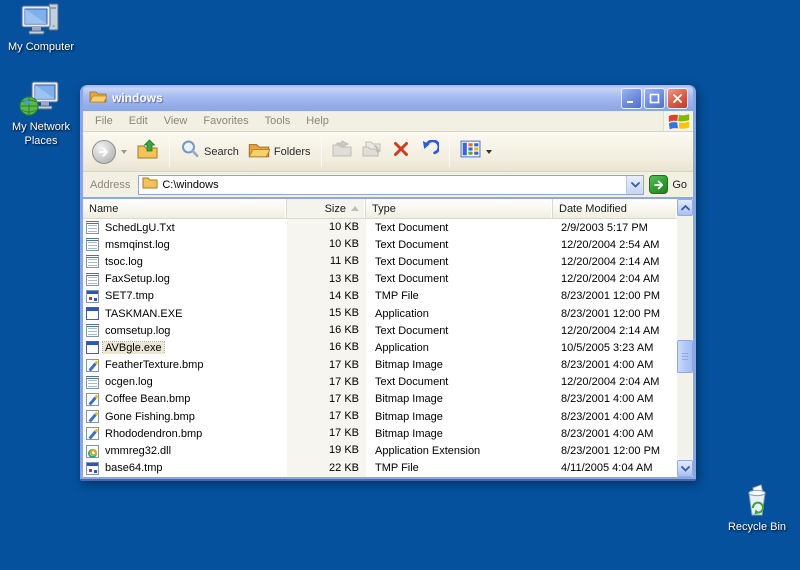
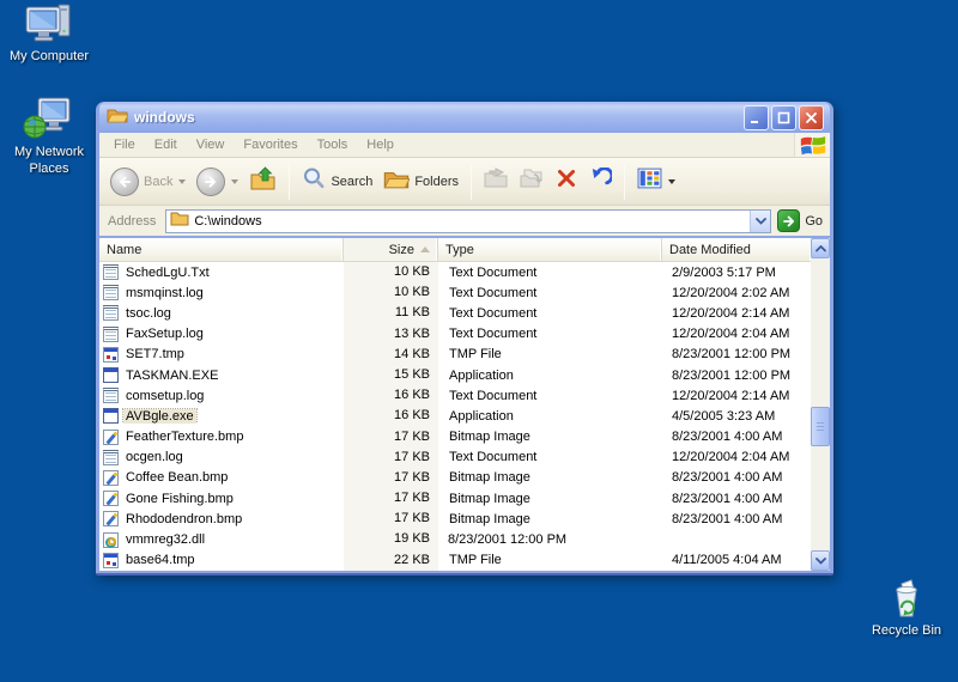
  My Computer
  My Network Places
  Recycle Bin
  windows
  File
  Edit
  View
  Favorites
  Tools
  Help
+ Back
  Search
  Folders
  Address
  C:\windows
  Go
  Name
  Size
  Type
  Date Modified
  SchedLgU.Txt
  10 KB
  Text Document
  2/9/2003 5:17 PM
  msmqinst.log
  10 KB
  Text Document
- 12/20/2004 2:54 AM
+ 12/20/2004 2:02 AM
  tsoc.log
  11 KB
  Text Document
  12/20/2004 2:14 AM
  FaxSetup.log
  13 KB
  Text Document
  12/20/2004 2:04 AM
  SET7.tmp
  14 KB
  TMP File
  8/23/2001 12:00 PM
  TASKMAN.EXE
  15 KB
  Application
  8/23/2001 12:00 PM
  comsetup.log
  16 KB
  Text Document
  12/20/2004 2:14 AM
  AVBgle.exe
  16 KB
  Application
- 10/5/2005 3:23 AM
+ 4/5/2005 3:23 AM
  FeatherTexture.bmp
  17 KB
  Bitmap Image
  8/23/2001 4:00 AM
  ocgen.log
  17 KB
  Text Document
  12/20/2004 2:04 AM
  Coffee Bean.bmp
  17 KB
  Bitmap Image
  8/23/2001 4:00 AM
  Gone Fishing.bmp
  17 KB
  Bitmap Image
  8/23/2001 4:00 AM
  Rhododendron.bmp
  17 KB
  Bitmap Image
  8/23/2001 4:00 AM
  vmmreg32.dll
  19 KB
- Application Extension
  8/23/2001 12:00 PM
  base64.tmp
  22 KB
  TMP File
  4/11/2005 4:04 AM
